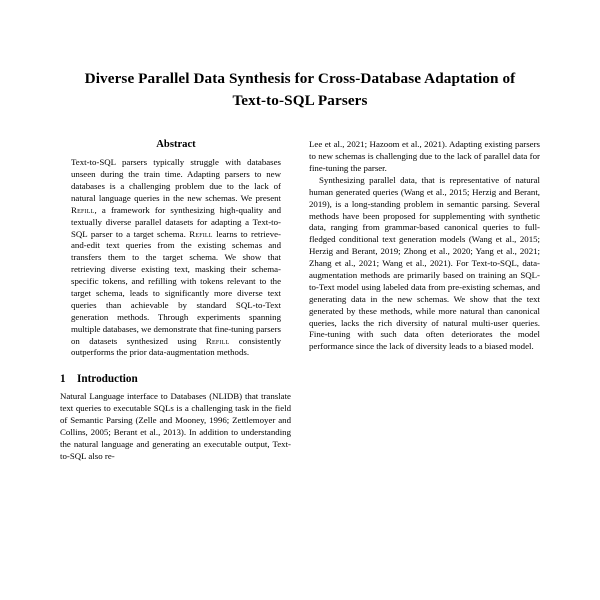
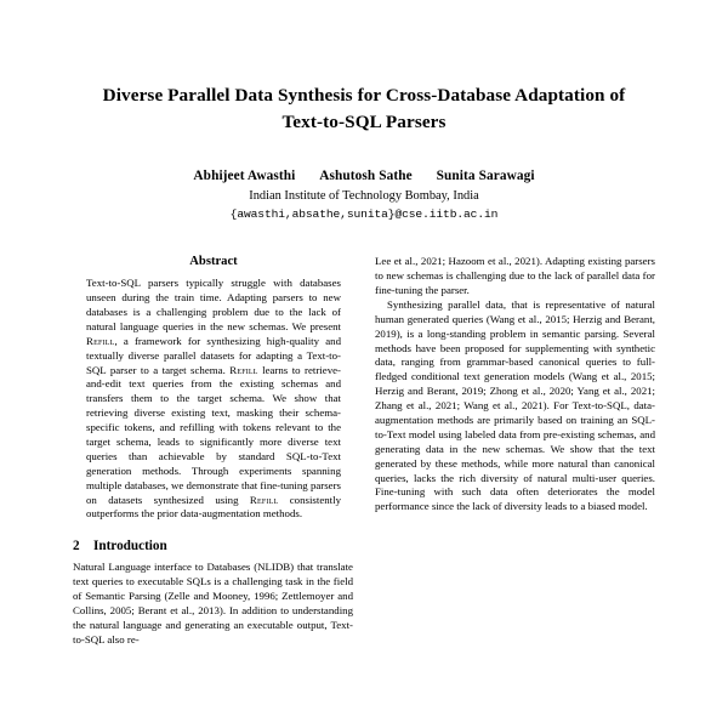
  Diverse Parallel Data Synthesis for Cross-Database Adaptation of
  Text-to-SQL Parsers
+ Abhijeet Awasthi Ashutosh Sathe Sunita Sarawagi
+ Indian Institute of Technology Bombay, India
+ {awasthi,absathe,sunita}@cse.iitb.ac.in
  Abstract
  Text-to-SQL parsers typically struggle with databases unseen during the train time. Adapting parsers to new databases is a challenging problem due to the lack of natural language queries in the new schemas. We present Refill, a framework for synthesizing high-quality and textually diverse parallel datasets for adapting a Text-to-SQL parser to a target schema. Refill learns to retrieve-and-edit text queries from the existing schemas and transfers them to the target schema. We show that retrieving diverse existing text, masking their schema-specific tokens, and refilling with tokens relevant to the target schema, leads to significantly more diverse text queries than achievable by standard SQL-to-Text generation methods. Through experiments spanning multiple databases, we demonstrate that fine-tuning parsers on datasets synthesized using Refill consistently outperforms the prior data-augmentation methods.
- 1 Introduction
+ 2 Introduction
  Natural Language interface to Databases (NLIDB) that translate text queries to executable SQLs is a challenging task in the field of Semantic Parsing (Zelle and Mooney, 1996; Zettlemoyer and Collins, 2005; Berant et al., 2013). In addition to understanding the natural language and generating an executable output, Text-to-SQL also re-
  Lee et al., 2021; Hazoom et al., 2021). Adapting existing parsers to new schemas is challenging due to the lack of parallel data for fine-tuning the parser.
  Synthesizing parallel data, that is representative of natural human generated queries (Wang et al., 2015; Herzig and Berant, 2019), is a long-standing problem in semantic parsing. Several methods have been proposed for supplementing with synthetic data, ranging from grammar-based canonical queries to full-fledged conditional text generation models (Wang et al., 2015; Herzig and Berant, 2019; Zhong et al., 2020; Yang et al., 2021; Zhang et al., 2021; Wang et al., 2021). For Text-to-SQL, data-augmentation methods are primarily based on training an SQL-to-Text model using labeled data from pre-existing schemas, and generating data in the new schemas. We show that the text generated by these methods, while more natural than canonical queries, lacks the rich diversity of natural multi-user queries. Fine-tuning with such data often deteriorates the model performance since the lack of diversity leads to a biased model.
